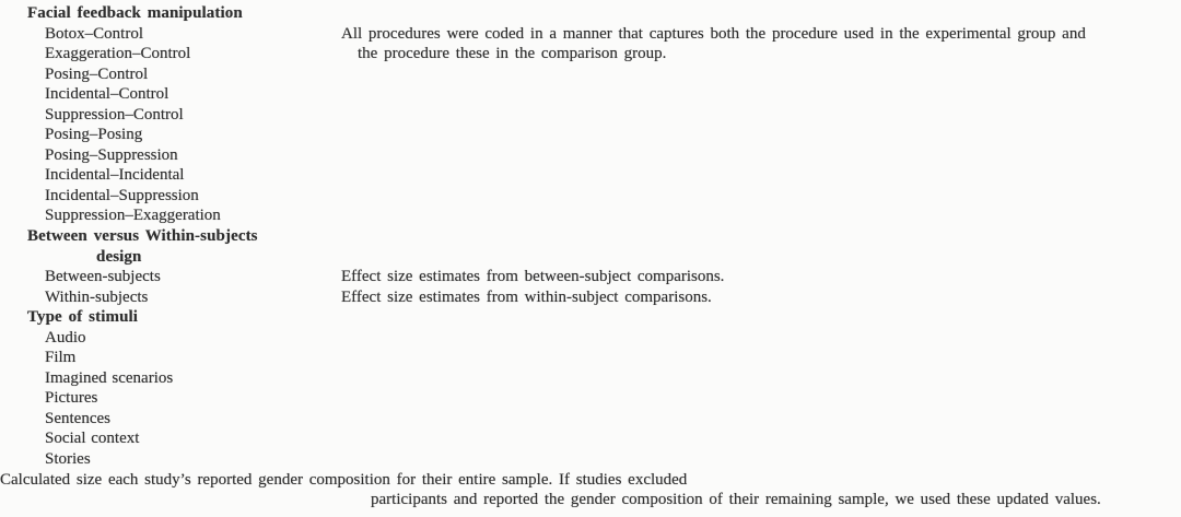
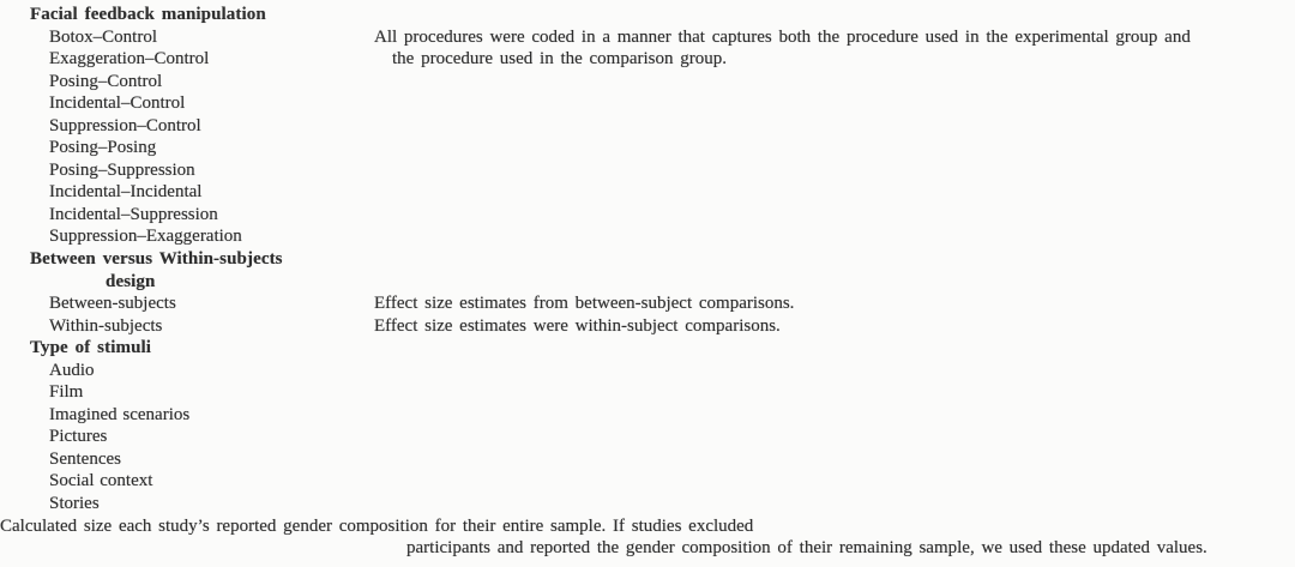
  Facial feedback manipulation
  Botox–Control
  All procedures were coded in a manner that captures both the procedure used in the experimental group and
  Exaggeration–Control
- the procedure these in the comparison group.
+ the procedure used in the comparison group.
  Posing–Control
  Incidental–Control
  Suppression–Control
  Posing–Posing
  Posing–Suppression
  Incidental–Incidental
  Incidental–Suppression
  Suppression–Exaggeration
  Between versus Within-subjects
  design
  Between-subjects
  Effect size estimates from between-subject comparisons.
  Within-subjects
- Effect size estimates from within-subject comparisons.
+ Effect size estimates were within-subject comparisons.
  Type of stimuli
  Audio
  Film
  Imagined scenarios
  Pictures
  Sentences
  Social context
  Stories
  Calculated size each study’s reported gender composition for their entire sample. If studies excluded
  participants and reported the gender composition of their remaining sample, we used these updated values.
